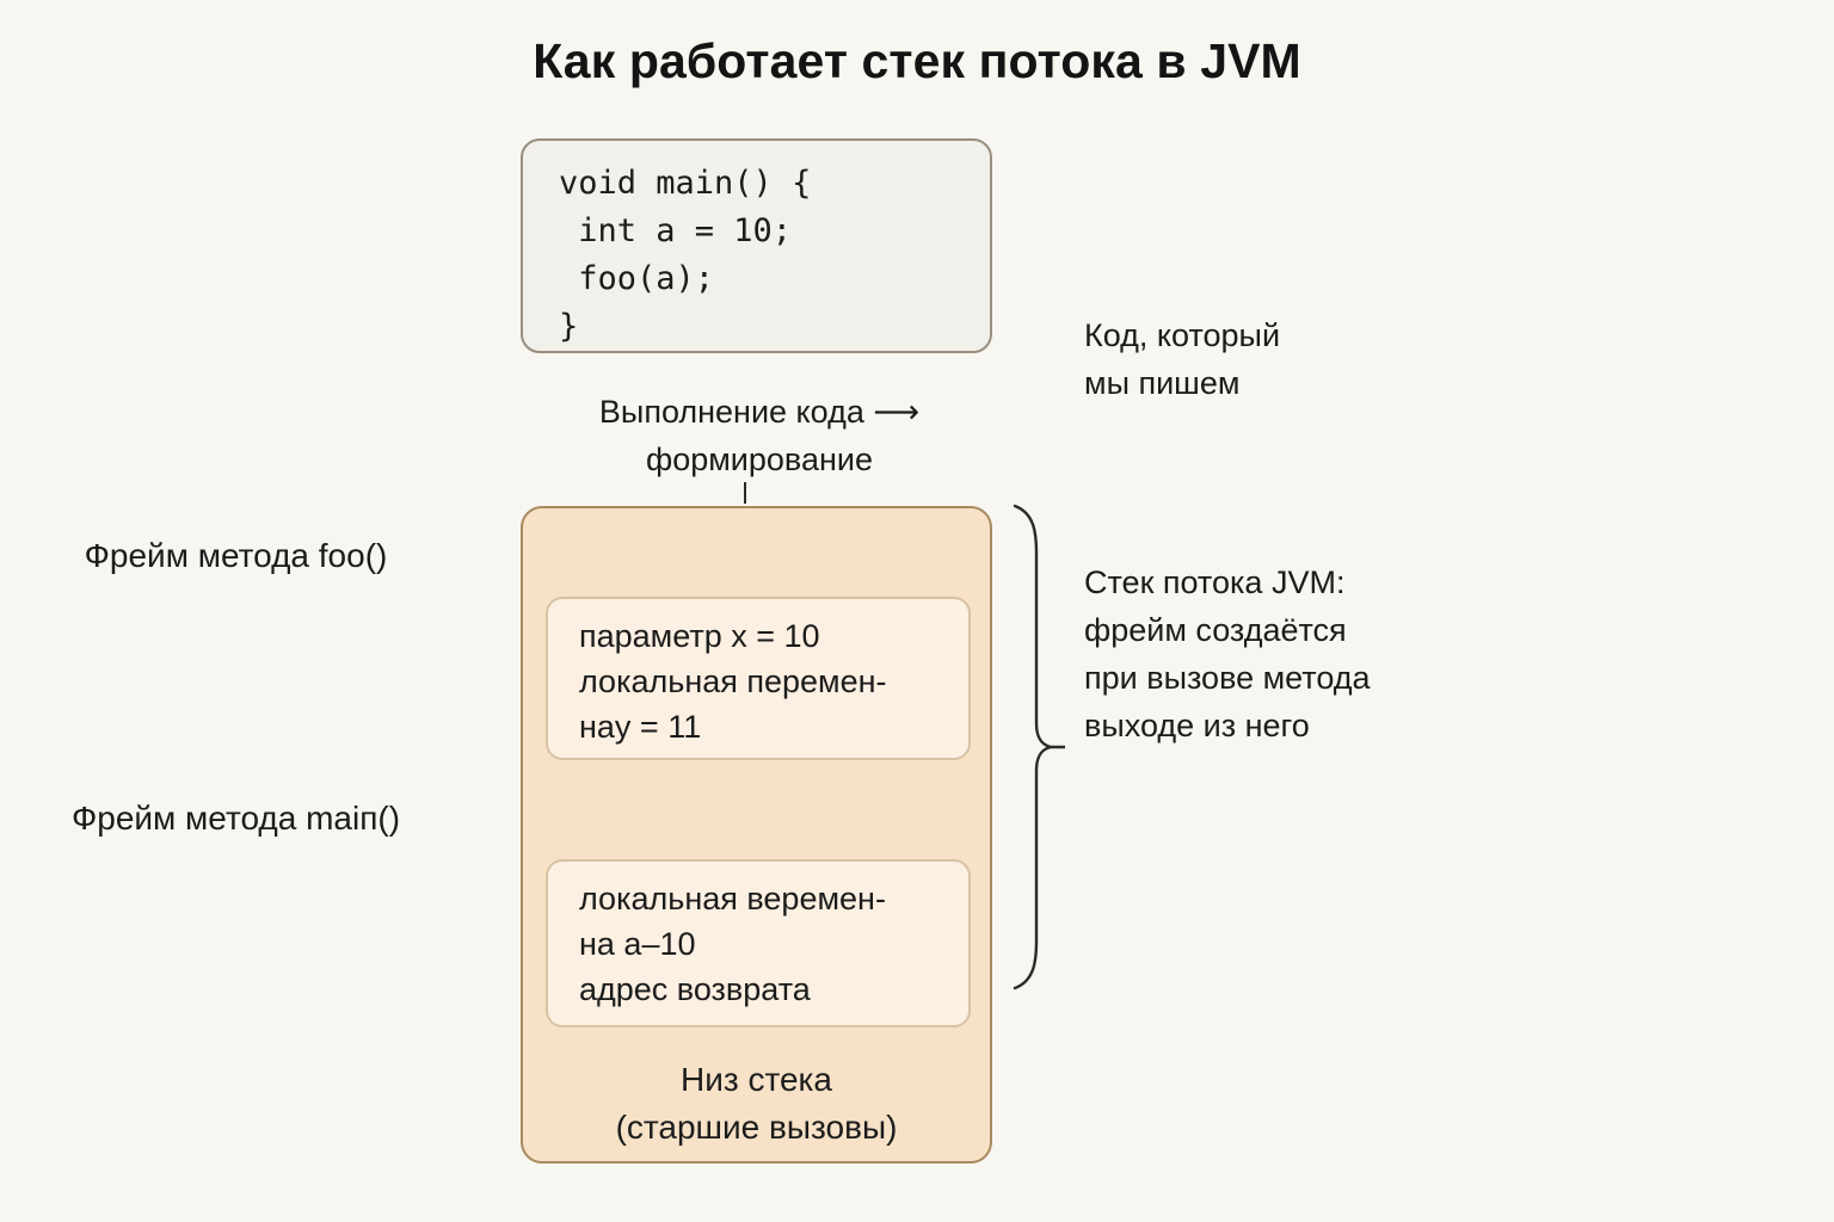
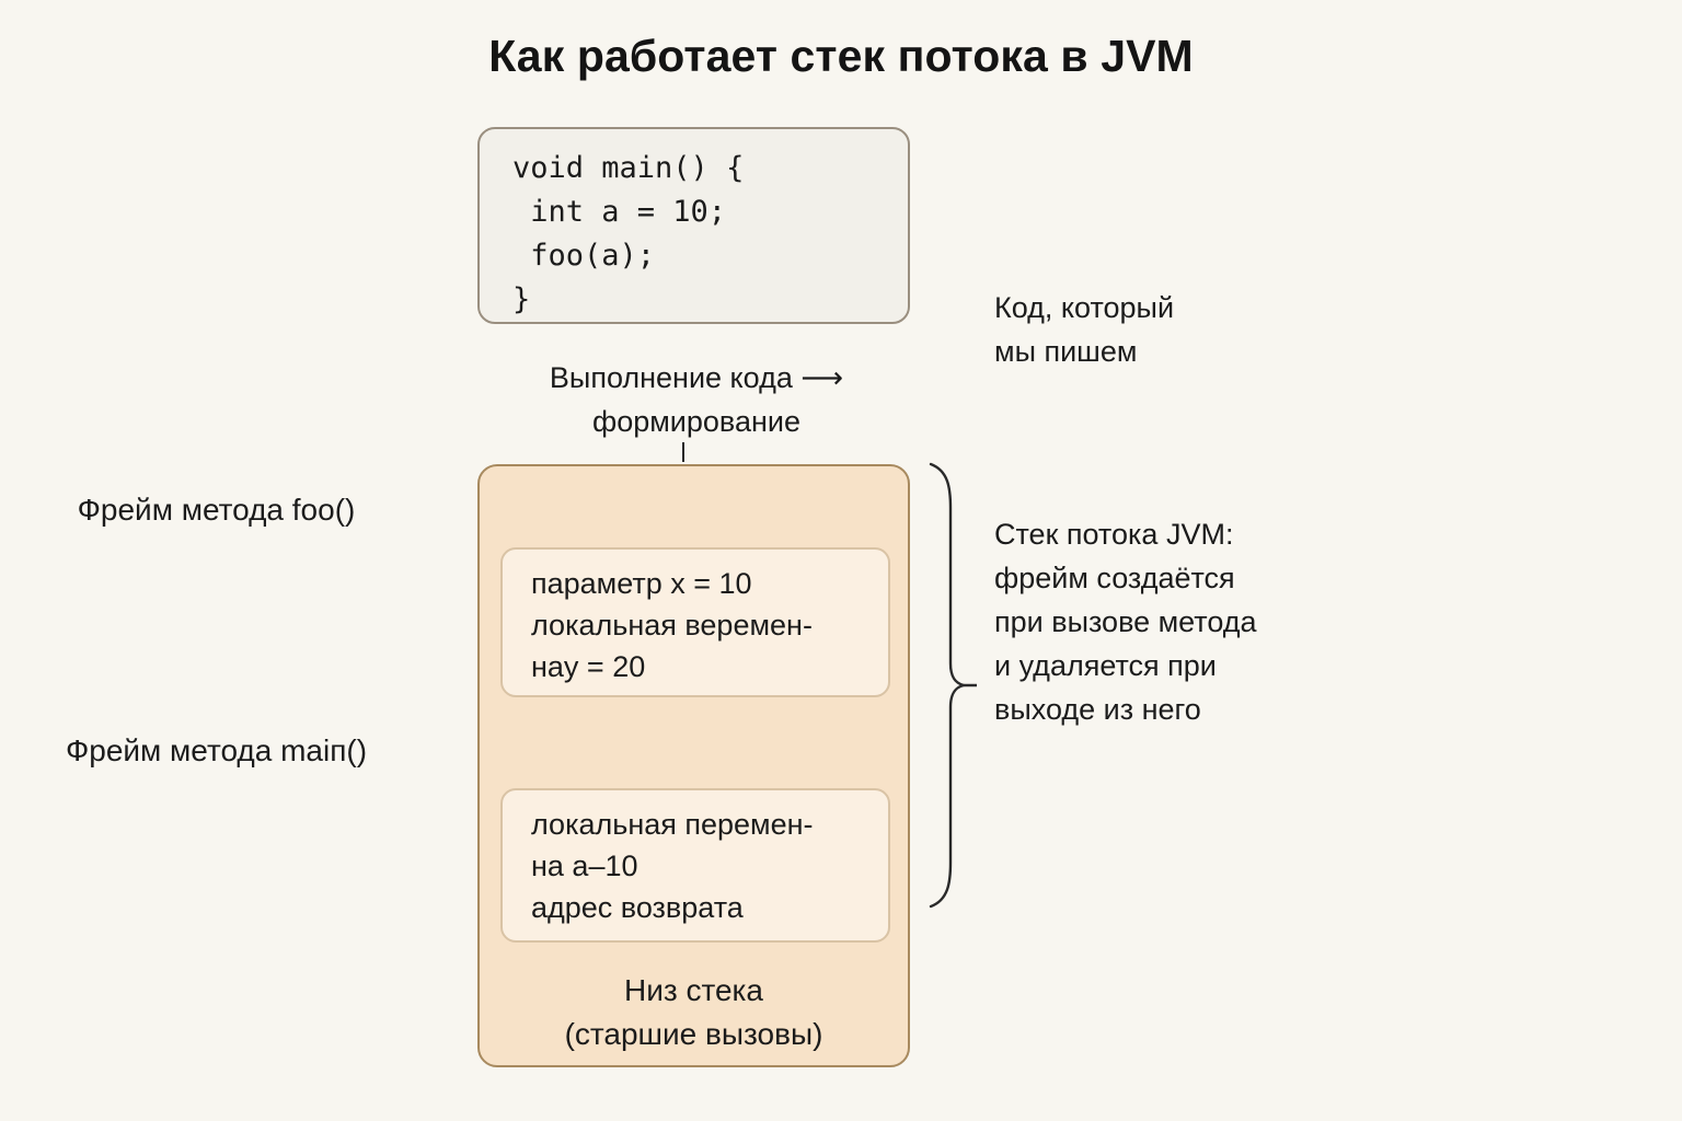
  Как работает стек потока в JVM
  void main() {
  int a = 10;
  foo(a);
  }
  Выполнение кода ⟶
  формирование
  Код, который
  мы пишем
  Фрейм метода foo()
  параметр x = 10
- локальная перемен-
+ локальная веремен-
- наy = 11
+ наy = 20
  Фрейм метода maiп()
- локальная веремен-
+ локальная перемен-
  на a–10
  адрес возврата
  Низ стека
  (старшие вызовы)
  Стек потока JVM:
  фрейм создаётся
  при вызове метода
+ и удаляется при
  выходе из него
